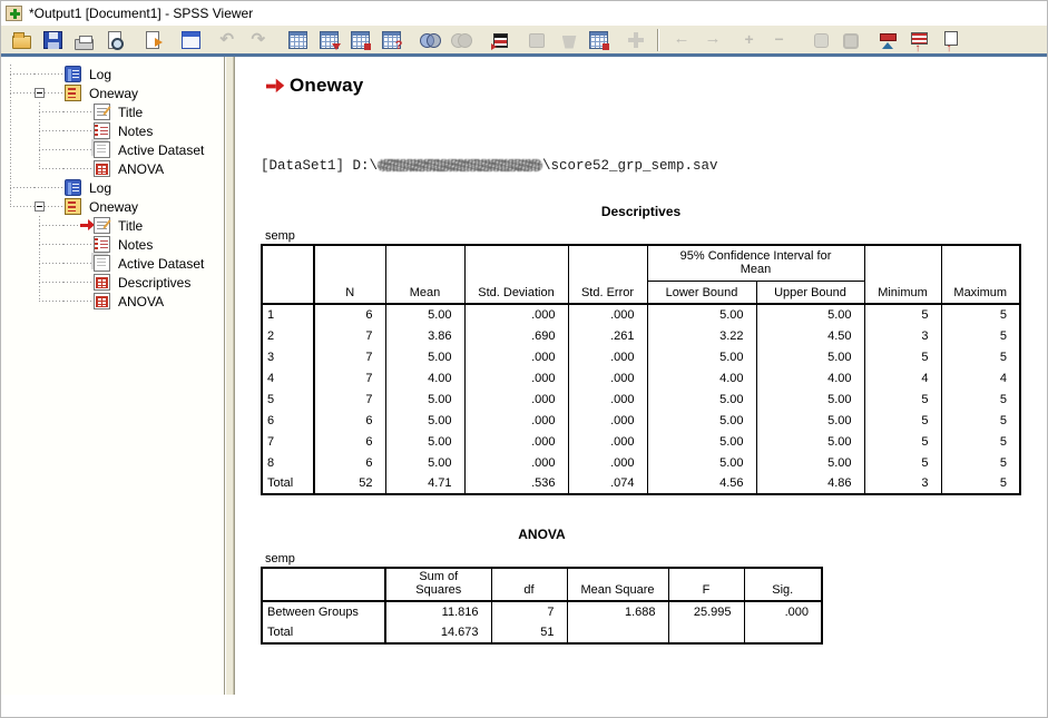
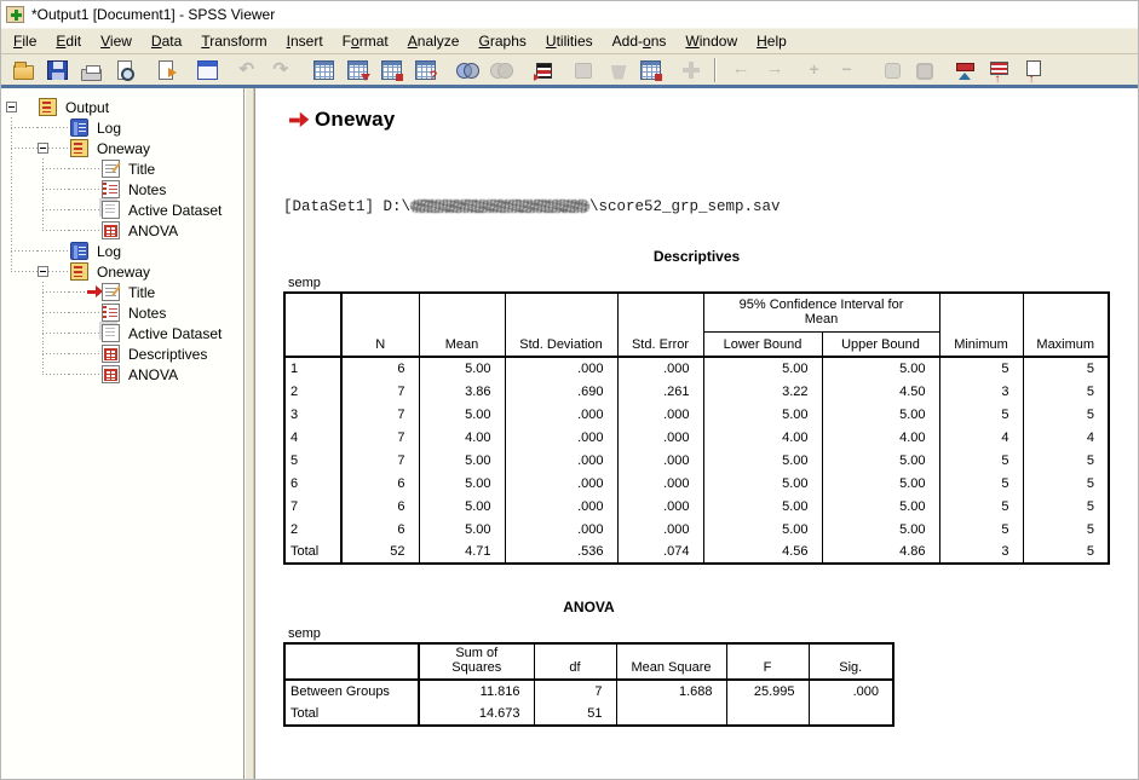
  *Output1 [Document1] - SPSS Viewer
+ File
+ Edit
+ View
+ Data
+ Transform
+ Insert
+ Format
+ Analyze
+ Graphs
+ Utilities
+ Add-ons
+ Window
+ Help
+ Output
  Log
  Oneway
  Title
  Notes
  Active Dataset
  ANOVA
  Log
  Oneway
  Title
  Notes
  Active Dataset
  Descriptives
  ANOVA
  Oneway
  [DataSet1] D:\ \score52_grp_semp.sav
  Descriptives
  semp
  	N	Mean	Std. Deviation	Std. Error	95% Confidence Interval for Mean	Minimum	Maximum
  Lower Bound	Upper Bound
  1	6	5.00	.000	.000	5.00	5.00	5	5
  2	7	3.86	.690	.261	3.22	4.50	3	5
  3	7	5.00	.000	.000	5.00	5.00	5	5
  4	7	4.00	.000	.000	4.00	4.00	4	4
  5	7	5.00	.000	.000	5.00	5.00	5	5
  6	6	5.00	.000	.000	5.00	5.00	5	5
  7	6	5.00	.000	.000	5.00	5.00	5	5
- 8	6	5.00	.000	.000	5.00	5.00	5	5
+ 2	6	5.00	.000	.000	5.00	5.00	5	5
  Total	52	4.71	.536	.074	4.56	4.86	3	5
  ANOVA
  semp
  	Sum of Squares	df	Mean Square	F	Sig.
  Between Groups	11.816	7	1.688	25.995	.000
  Total	14.673	51
